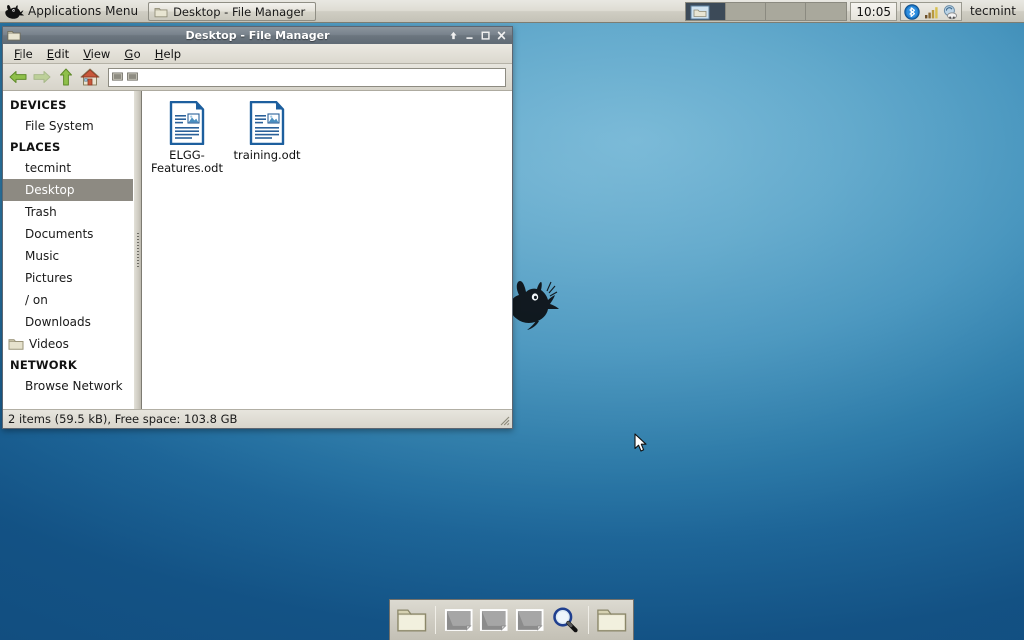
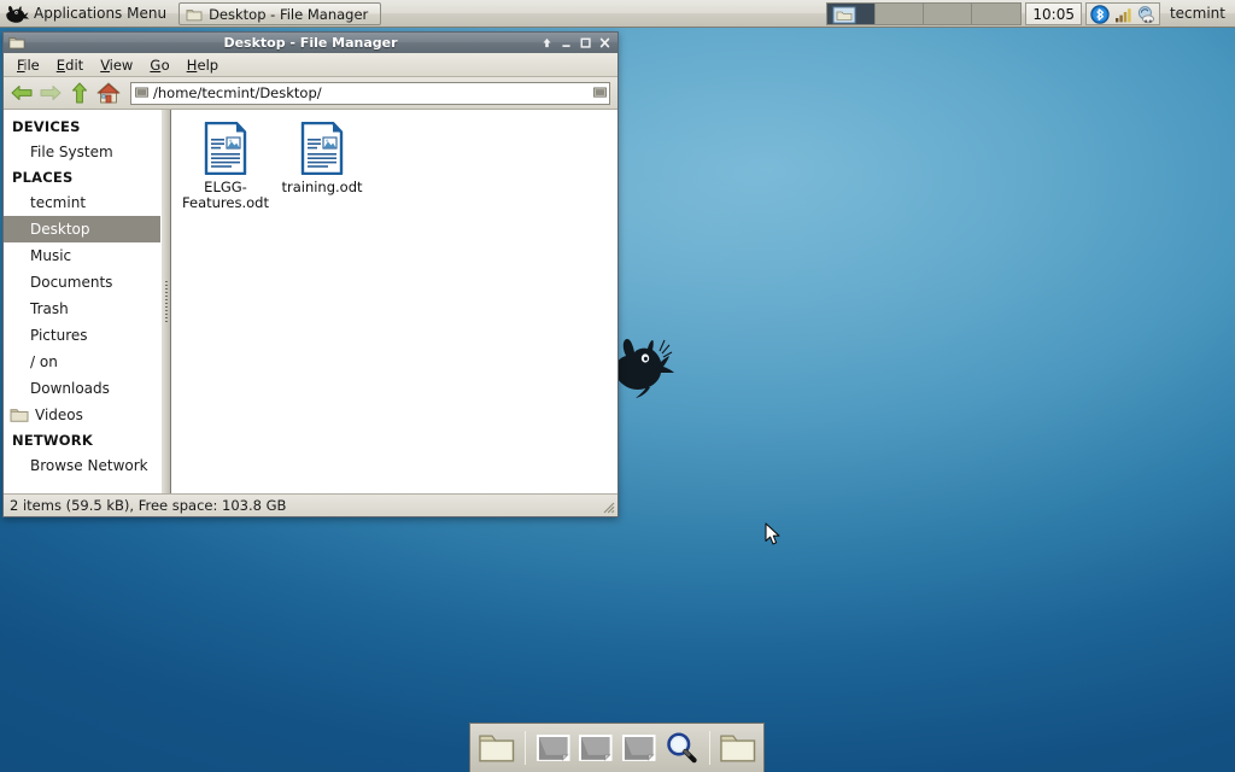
  Applications Menu
  Desktop - File Manager
  10:05
  tecmint
  Desktop - File Manager
  File
  Edit
  View
  Help
+ /home/tecmint/Desktop/
  DEVICES
  File System
  PLACES
  tecmint
  Desktop
- Trash
+ Music
  Documents
- Music
+ Trash
  Pictures
  / on
  Downloads
  Videos
  NETWORK
  Browse Network
  ELGG-Features.odt
  training.odt
  2 items (59.5 kB), Free space: 103.8 GB
